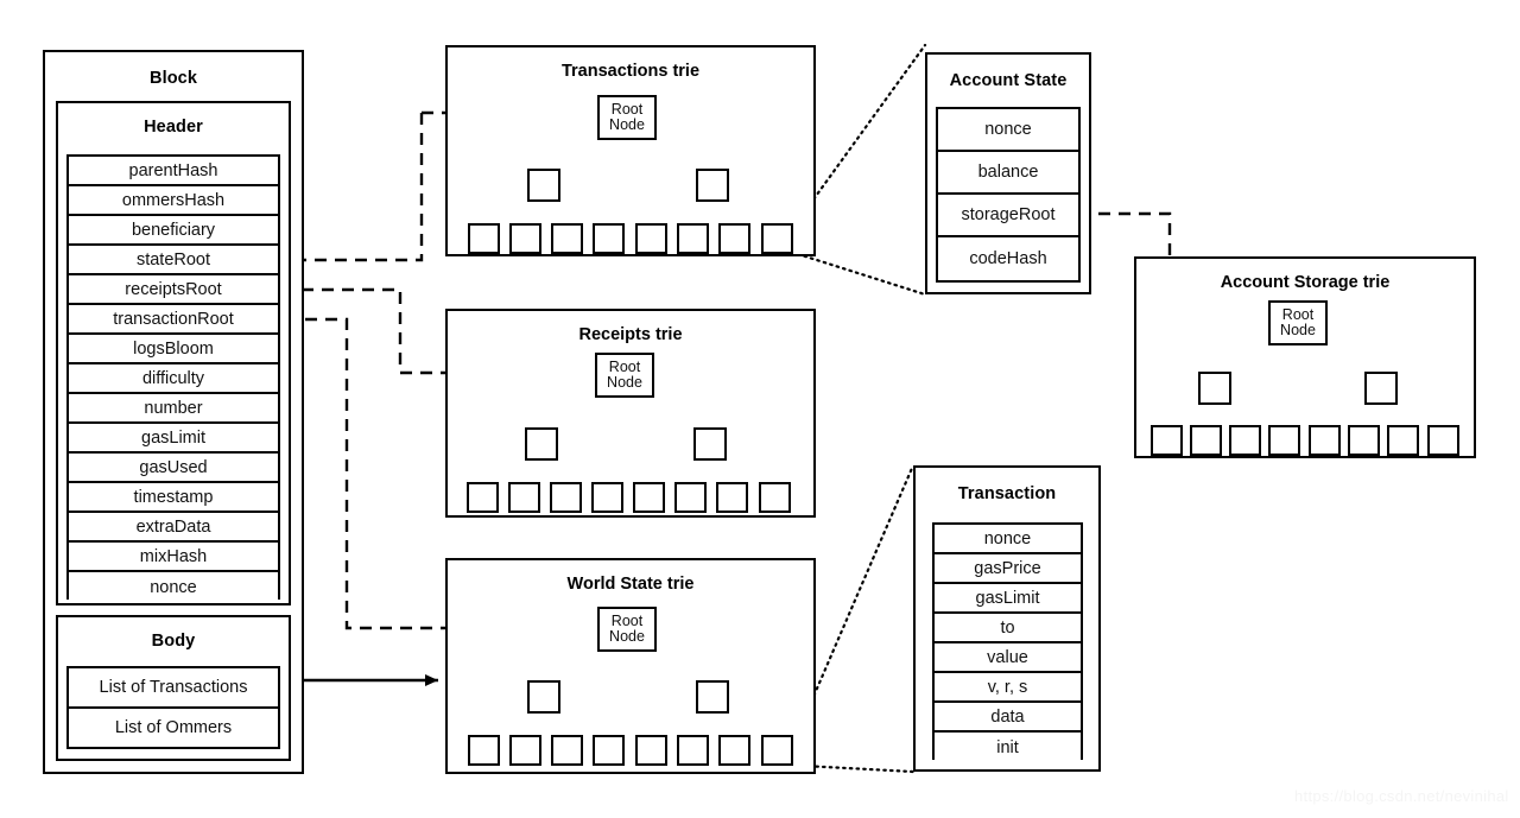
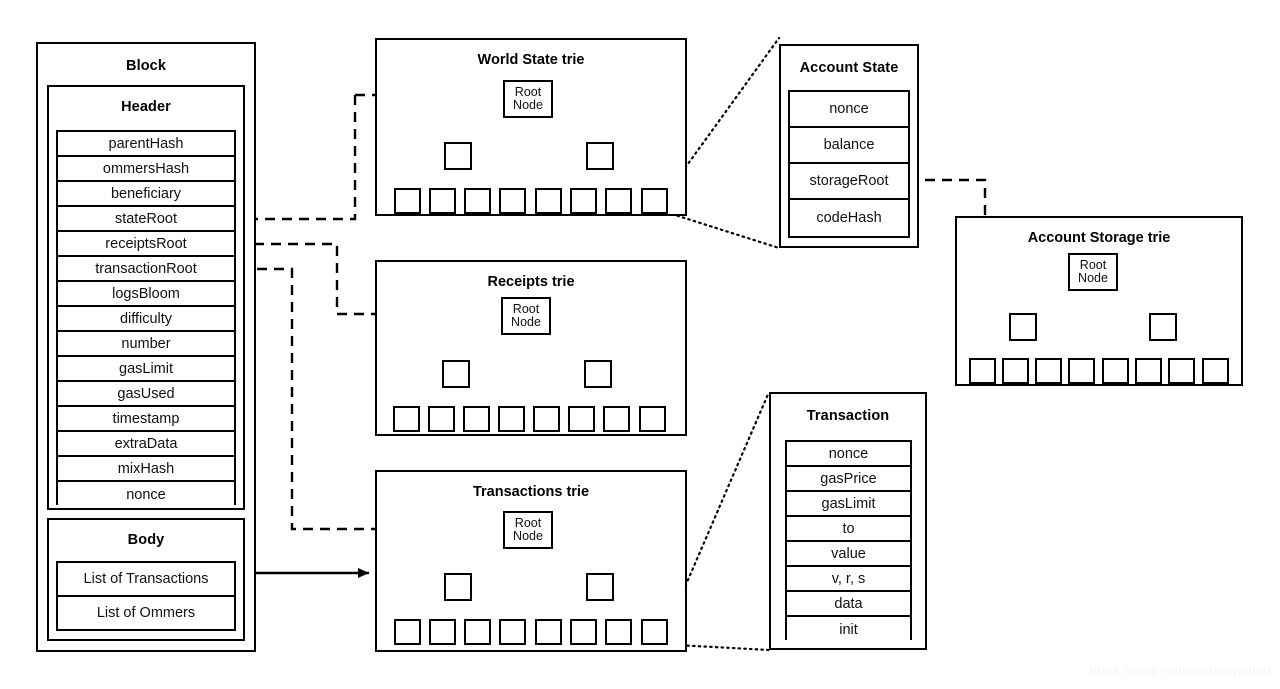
  Block
  Header
  parentHash
  ommersHash
  beneficiary
  stateRoot
  receiptsRoot
  transactionRoot
  logsBloom
  difficulty
  number
  gasLimit
  gasUsed
  timestamp
  extraData
  mixHash
  nonce
  Body
  List of Transactions
  List of Ommers
- Transactions trie
+ World State trie
  Root
  Node
  Receipts trie
  Root
  Node
- World State trie
+ Transactions trie
  Root
  Node
  Account State
  nonce
  balance
  storageRoot
  codeHash
  Account Storage trie
  Root
  Node
  Transaction
  nonce
  gasPrice
  gasLimit
  to
  value
  v, r, s
  data
  init
